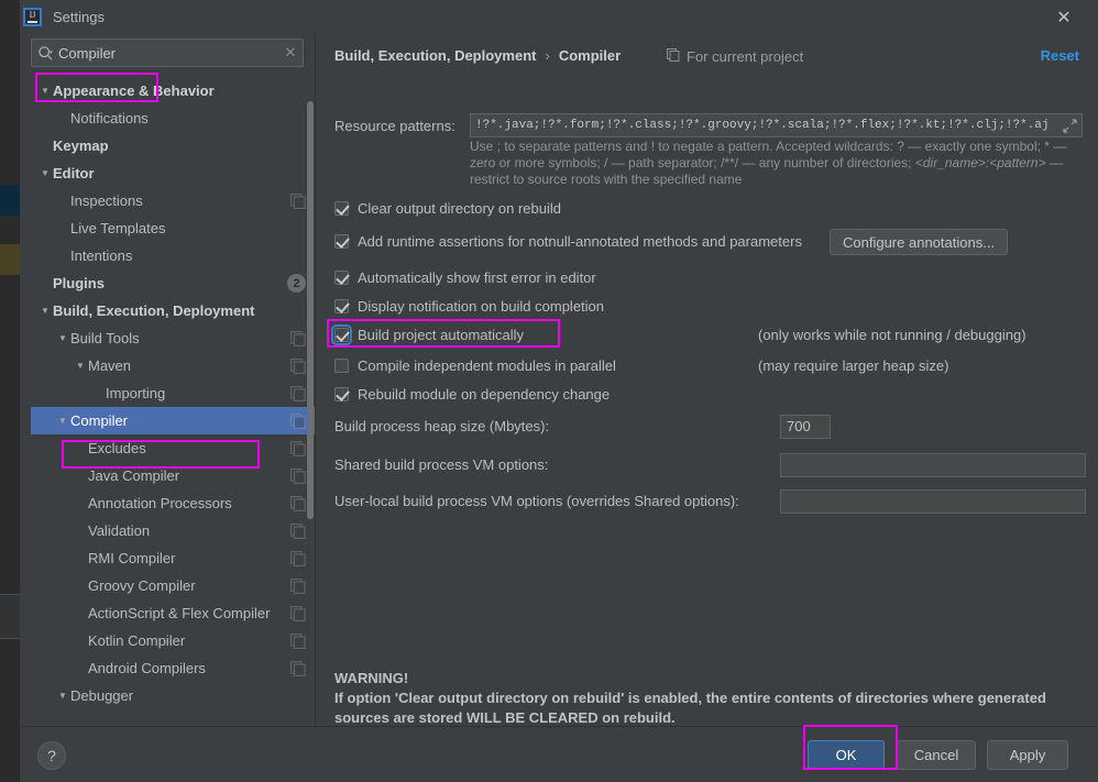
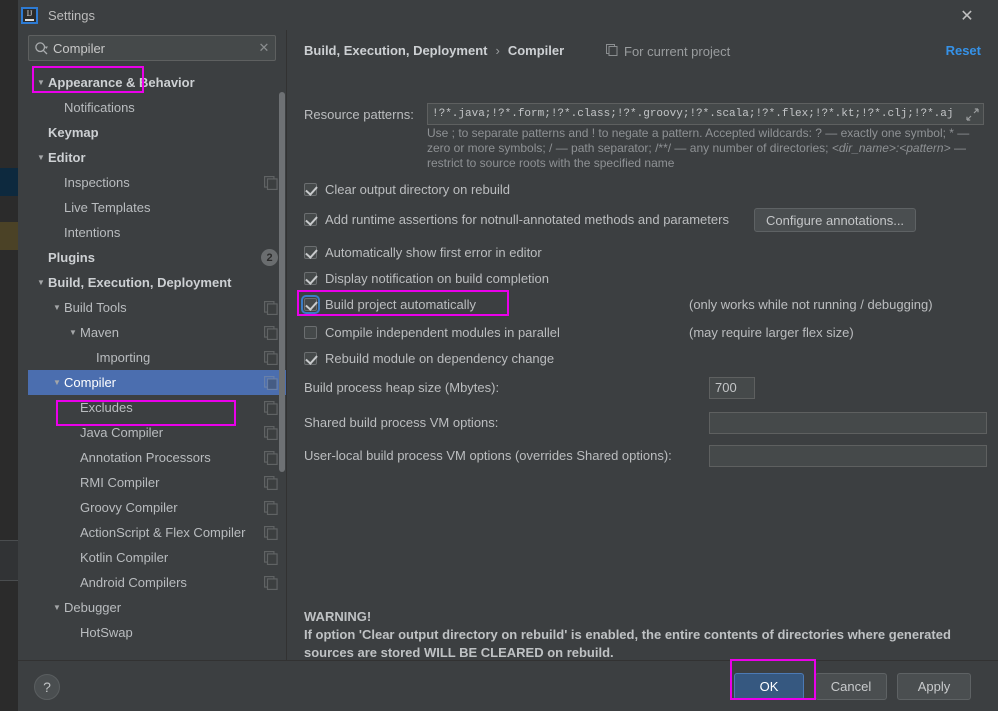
  IJ
  Settings
  ✕
  Compiler
  ✕
  ▼
  Appearance & Behavior
  Notifications
  Keymap
  ▼
  Editor
  Inspections
  Live Templates
  Intentions
  Plugins
  2
  ▼
  Build, Execution, Deployment
  ▼
  Build Tools
  ▼
  Maven
  Importing
  ▼
  Compiler
  Excludes
  Java Compiler
  Annotation Processors
- Validation
  RMI Compiler
  Groovy Compiler
  ActionScript & Flex Compiler
  Kotlin Compiler
  Android Compilers
  ▼
  Debugger
+ HotSwap
  Build, Execution, Deployment
  ›
  Compiler
  For current project
  Reset
  Resource patterns:
  !?*.java;!?*.form;!?*.class;!?*.groovy;!?*.scala;!?*.flex;!?*.kt;!?*.clj;!?*.aj
  Use ; to separate patterns and ! to negate a pattern. Accepted wildcards: ? — exactly one symbol; * —
  zero or more symbols; / — path separator; /**/ — any number of directories; <dir_name>:<pattern> —
  restrict to source roots with the specified name
  Clear output directory on rebuild
  Add runtime assertions for notnull-annotated methods and parameters
  Automatically show first error in editor
  Display notification on build completion
  Build project automatically
  (only works while not running / debugging)
  Compile independent modules in parallel
- (may require larger heap size)
+ (may require larger flex size)
  Rebuild module on dependency change
  Configure annotations...
  Build process heap size (Mbytes):
  700
  Shared build process VM options:
  User-local build process VM options (overrides Shared options):
  WARNING!
  If option 'Clear output directory on rebuild' is enabled, the entire contents of directories where generated
  sources are stored WILL BE CLEARED on rebuild.
  ?
  OK
  Cancel
  Apply
